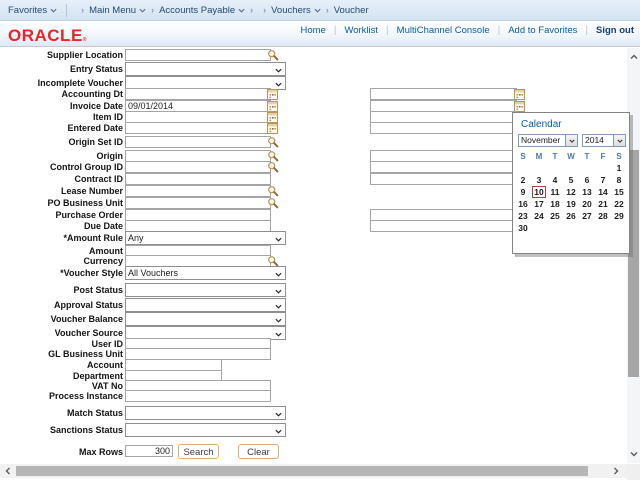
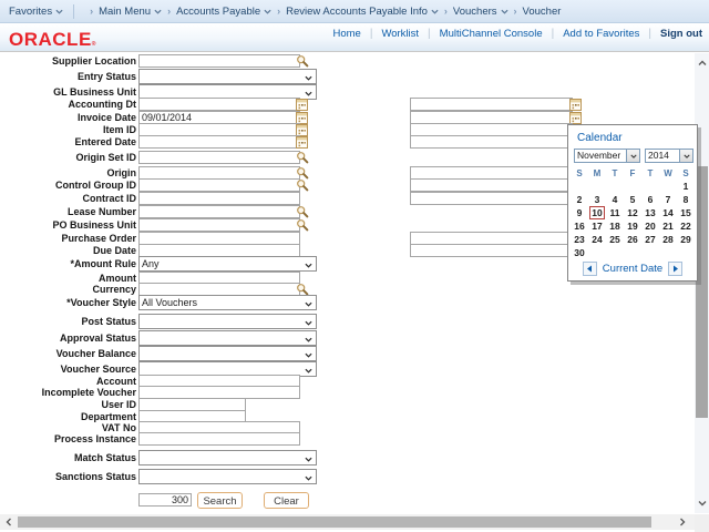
  Favorites
  ›
  Main Menu
  ›
  Accounts Payable
  ›
+ Review Accounts Payable Info
  ›
  Vouchers
  ›
  Voucher
  Home
  |
  Worklist
  |
  MultiChannel Console
  |
  Add to Favorites
  |
  Sign out
  ORACLE
  Supplier Location
  Entry Status
- Incomplete Voucher
+ GL Business Unit
  Accounting Dt
  Invoice Date
  09/01/2014
  Item ID
  Entered Date
  Origin Set ID
  Origin
  Control Group ID
  Contract ID
  Lease Number
  PO Business Unit
  Purchase Order
  Due Date
  *Amount Rule
  Any
  Amount
  Currency
  *Voucher Style
  All Vouchers
  Post Status
  Approval Status
  Voucher Balance
  Voucher Source
- User ID
+ Account
- GL Business Unit
+ Incomplete Voucher
- Account
+ User ID
  Department
  VAT No
  Process Instance
  Match Status
  Sanctions Status
- Max Rows
  300
  Search
  Clear
  Calendar
  November
  2014
  S
  M
  T
- W
+ F
  T
- F
+ W
  S
  1
  2
  3
  4
  5
  6
  7
  8
  9
  10
  11
  12
  13
  14
  15
  16
  17
  18
  19
  20
  21
  22
  23
  24
  25
  26
  27
  28
  29
  30
+ Current Date
